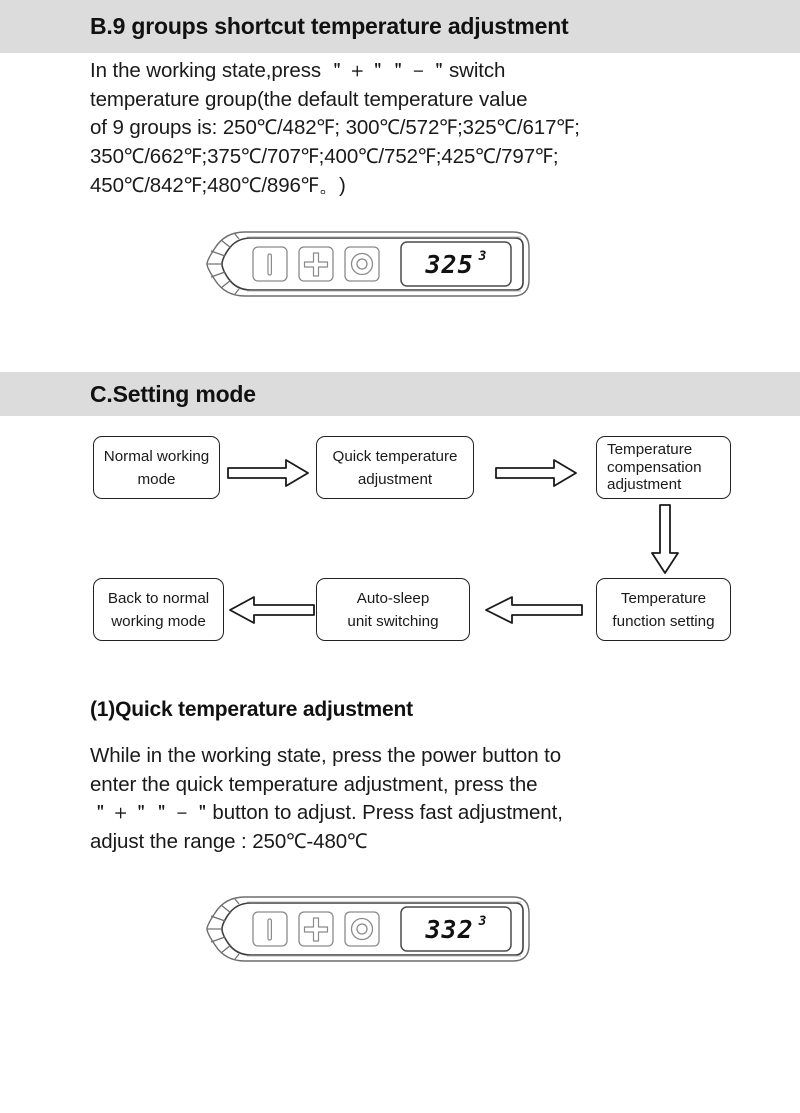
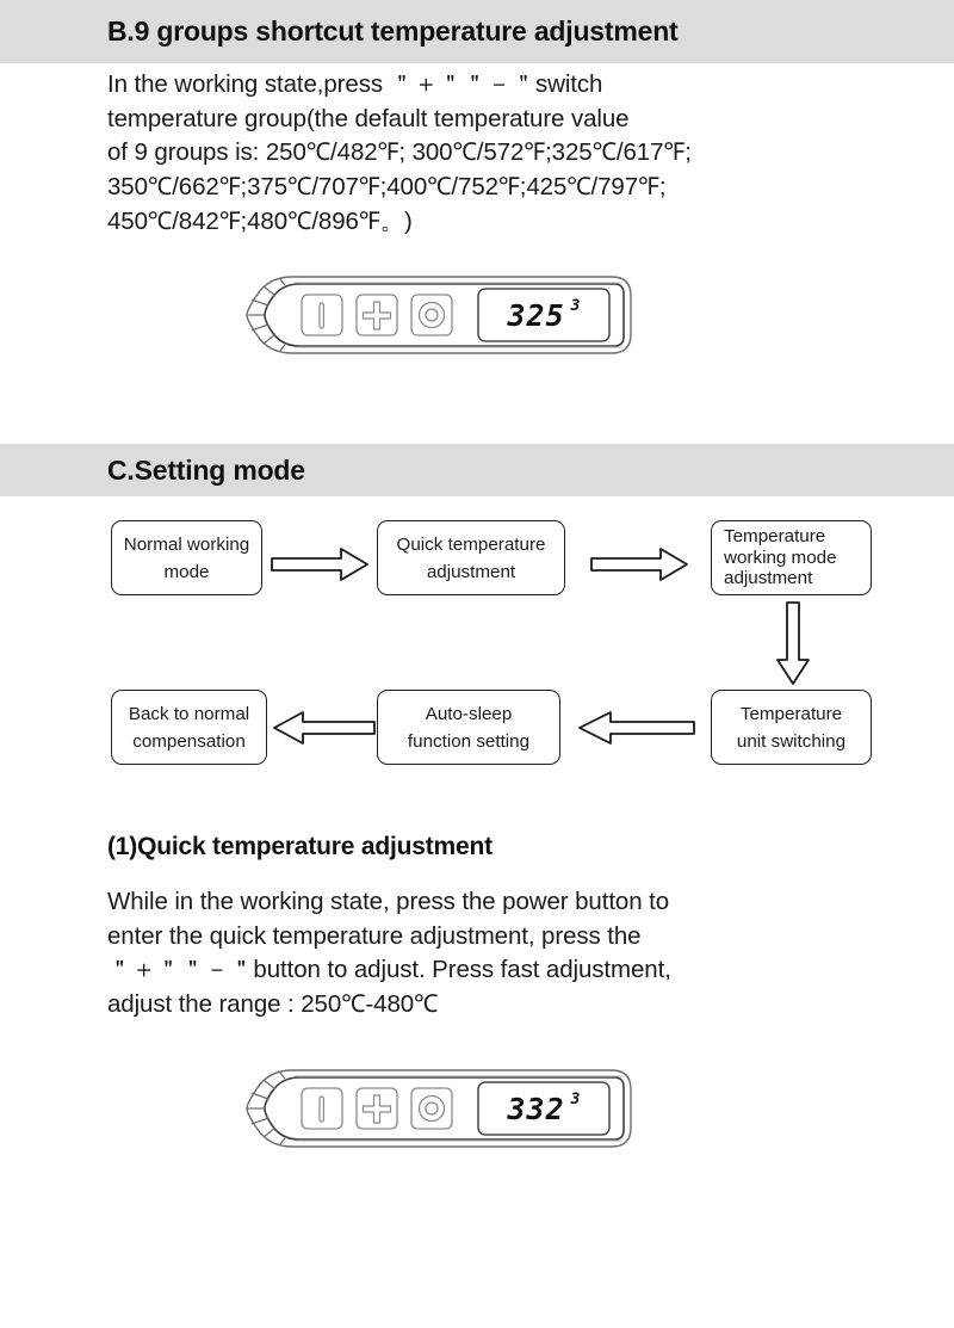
  B.9 groups shortcut temperature adjustment
  In the working state,press ＂＋＂＂－＂switch
  temperature group(the default temperature value
  of 9 groups is: 250℃/482℉; 300℃/572℉;325℃/617℉;
  350℃/662℉;375℃/707℉;400℃/752℉;425℃/797℉;
  450℃/842℉;480℃/896℉。)
  325
  3
  C.Setting mode
  Normal working
  mode
  Quick temperature
  adjustment
  Temperature
- compensation
+ working mode
  adjustment
  Temperature
- function setting
+ unit switching
  Auto-sleep
- unit switching
+ function setting
  Back to normal
- working mode
+ compensation
  (1)Quick temperature adjustment
  While in the working state, press the power button to
  enter the quick temperature adjustment, press the
  ＂＋＂＂－＂button to adjust. Press fast adjustment,
  adjust the range : 250℃-480℃
  332
  3
